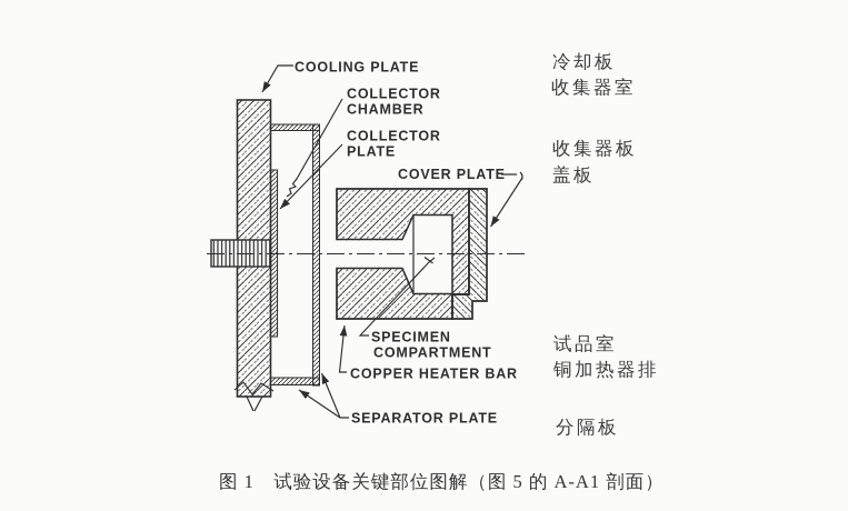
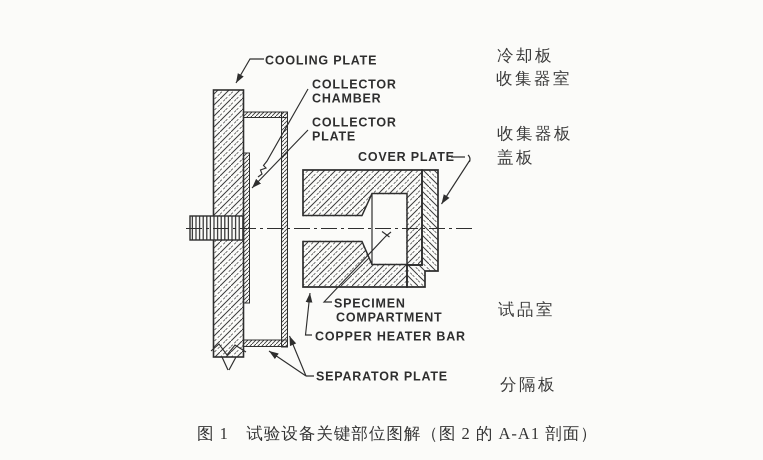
  COOLING PLATE
  COLLECTOR
  CHAMBER
  COLLECTOR
  PLATE
  COVER PLATE
  SPECIMEN
  COMPARTMENT
  COPPER HEATER BAR
  SEPARATOR PLATE
  冷却板
  收集器室
  收集器板
  盖板
  试品室
- 铜加热器排
  分隔板
- 图 1 试验设备关键部位图解（图 5 的 A-A1 剖面）
+ 图 1 试验设备关键部位图解（图 2 的 A-A1 剖面）
